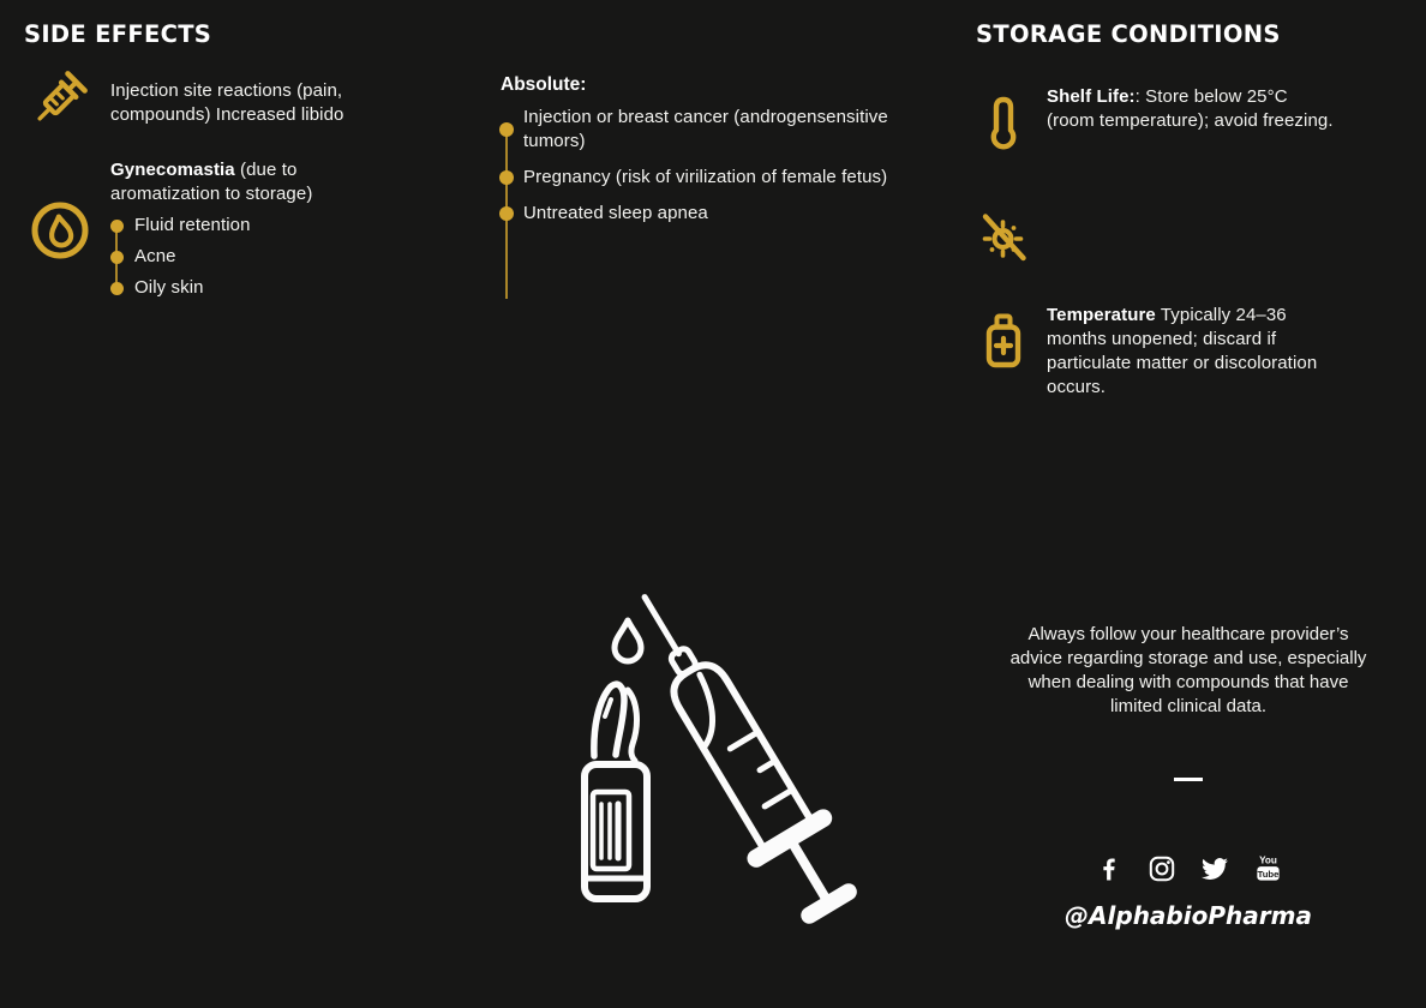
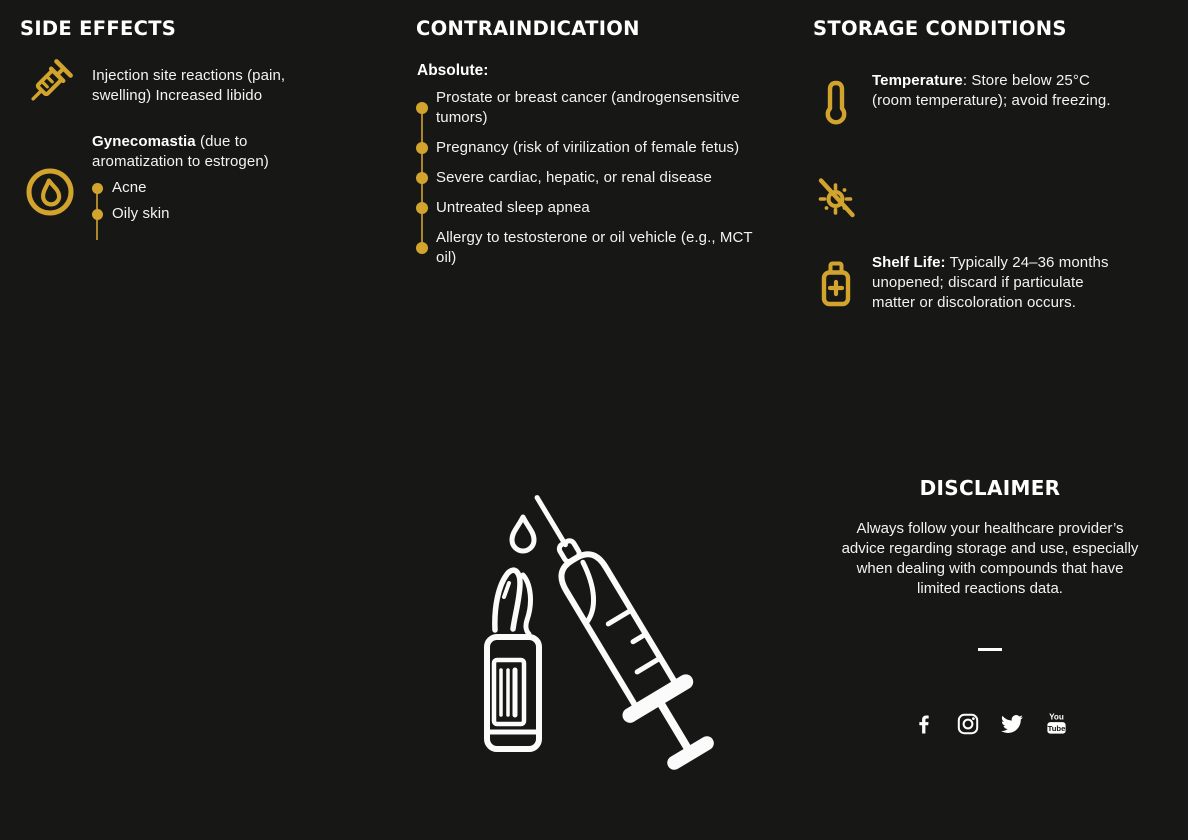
  SIDE EFFECTS
- Injection site reactions (pain, compounds) Increased libido
+ Injection site reactions (pain, swelling) Increased libido
- Gynecomastia (due to aromatization to storage)
+ Gynecomastia (due to aromatization to estrogen)
- Fluid retention
  Acne
  Oily skin
+ CONTRAINDICATION
  Absolute:
- Injection or breast cancer (androgensensitive tumors)
+ Prostate or breast cancer (androgensensitive tumors)
  Pregnancy (risk of virilization of female fetus)
+ Severe cardiac, hepatic, or renal disease
  Untreated sleep apnea
+ Allergy to testosterone or oil vehicle (e.g., MCT oil)
  STORAGE CONDITIONS
- Shelf Life:: Store below 25°C (room temperature); avoid freezing.
+ Temperature: Store below 25°C (room temperature); avoid freezing.
- Temperature Typically 24–36 months unopened; discard if particulate matter or discoloration occurs.
+ Shelf Life: Typically 24–36 months unopened; discard if particulate matter or discoloration occurs.
+ DISCLAIMER
- Always follow your healthcare provider’s advice regarding storage and use, especially when dealing with compounds that have limited clinical data.
+ Always follow your healthcare provider’s advice regarding storage and use, especially when dealing with compounds that have limited reactions data.
  You
  Tube
- @AlphabioPharma
